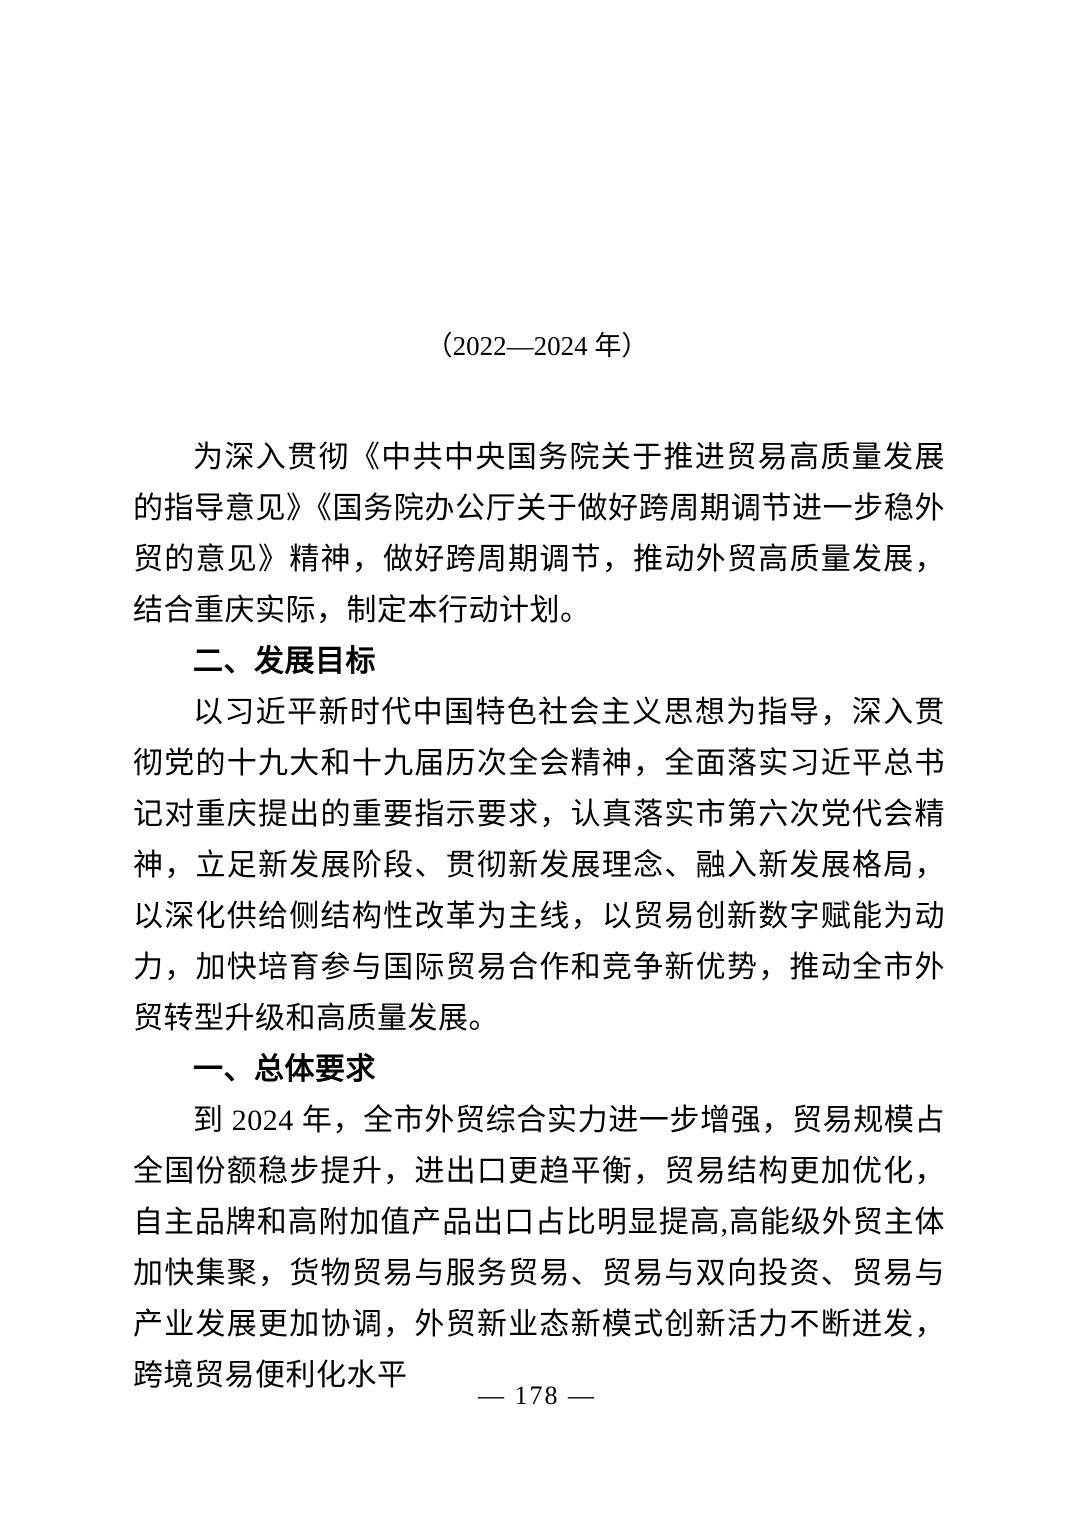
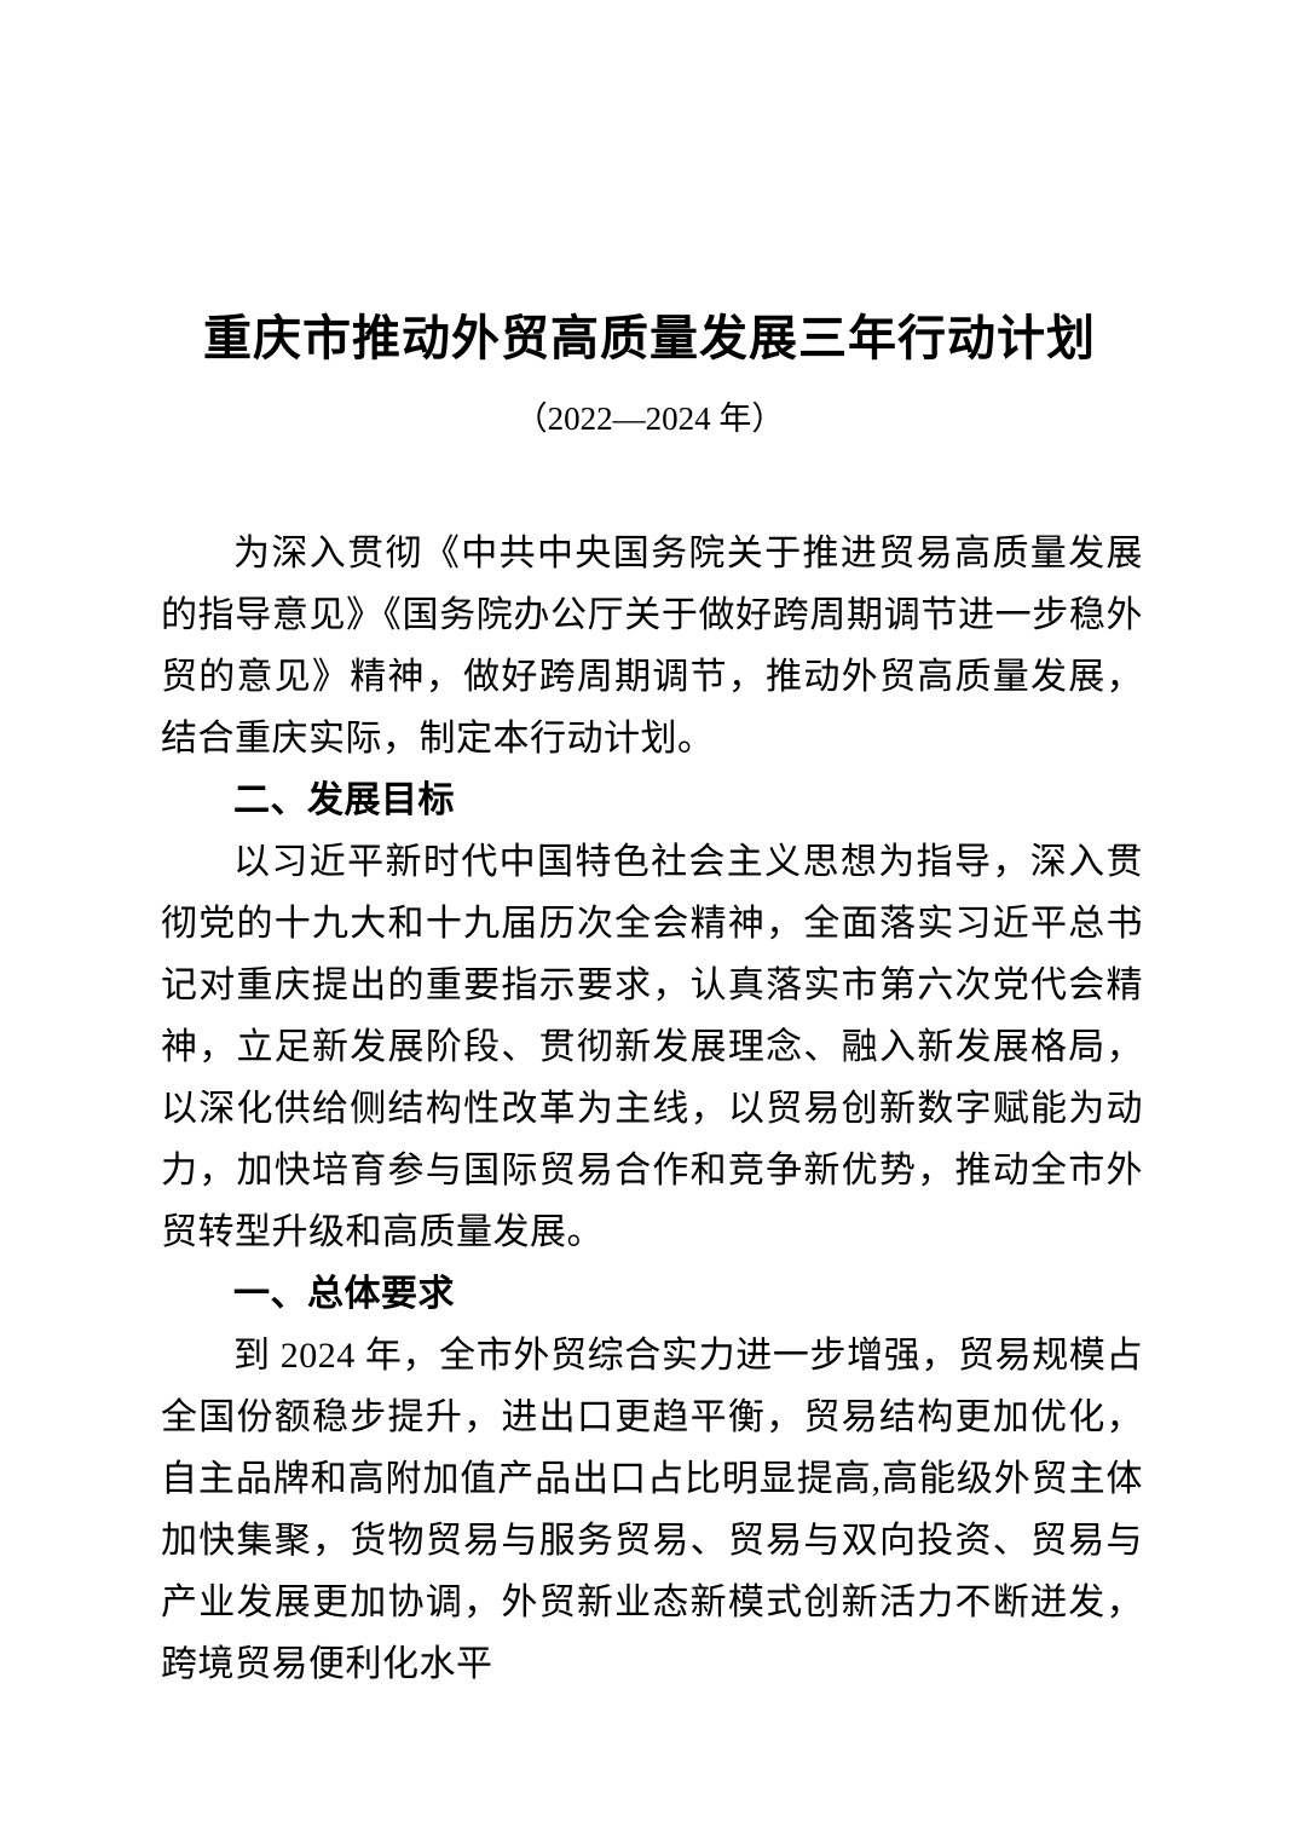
+ 重庆市推动外贸高质量发展三年行动计划
  （2022—2024 年）
  为深入贯彻《中共中央国务院关于推进贸易高质量发展的指导意见》《国务院办公厅关于做好跨周期调节进一步稳外贸的意见》精神，做好跨周期调节，推动外贸高质量发展，结合重庆实际，制定本行动计划。
  二、发展目标
  以习近平新时代中国特色社会主义思想为指导，深入贯彻党的十九大和十九届历次全会精神，全面落实习近平总书记对重庆提出的重要指示要求，认真落实市第六次党代会精神，立足新发展阶段、贯彻新发展理念、融入新发展格局，以深化供给侧结构性改革为主线，以贸易创新数字赋能为动力，加快培育参与国际贸易合作和竞争新优势，推动全市外贸转型升级和高质量发展。
  一、总体要求
  到 2024 年，全市外贸综合实力进一步增强，贸易规模占全国份额稳步提升，进出口更趋平衡，贸易结构更加优化，自主品牌和高附加值产品出口占比明显提高,高能级外贸主体加快集聚，货物贸易与服务贸易、贸易与双向投资、贸易与产业发展更加协调，外贸新业态新模式创新活力不断迸发，跨境贸易便利化水平
- — 178 —
